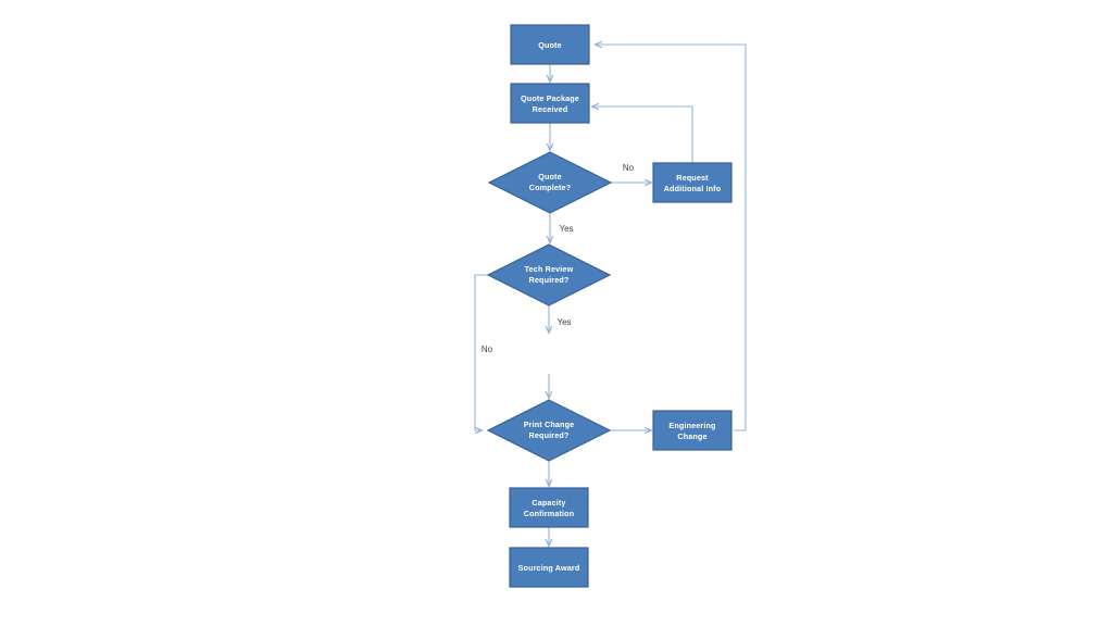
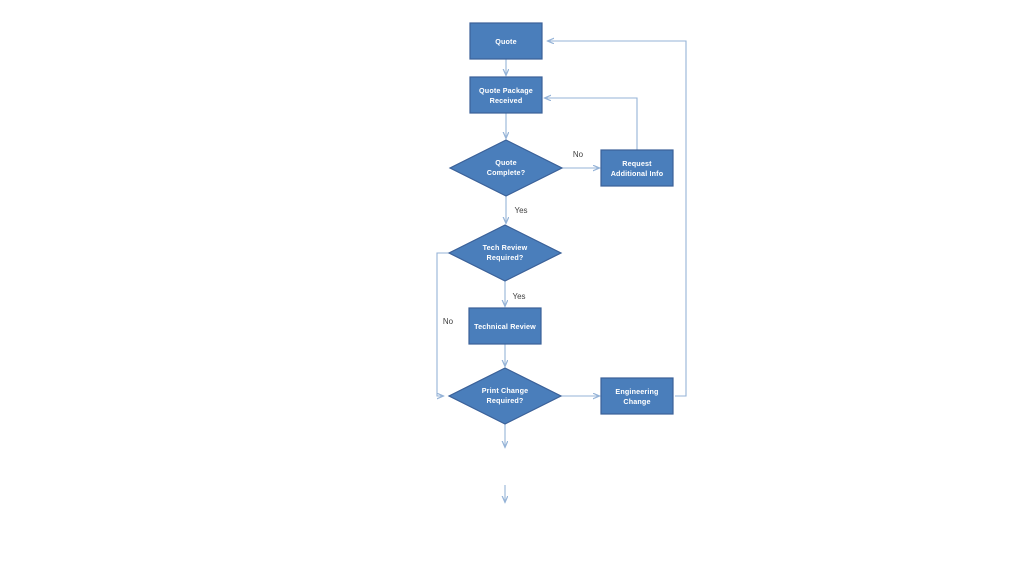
  Quote
  Quote Package
  Received
  Quote
  Complete?
  Request
  Additional Info
  Tech Review
  Required?
+ Technical Review
  Print Change
  Required?
  Engineering
  Change
- Capacity
- Confirmation
- Sourcing Award
  No
  Yes
  Yes
  No
